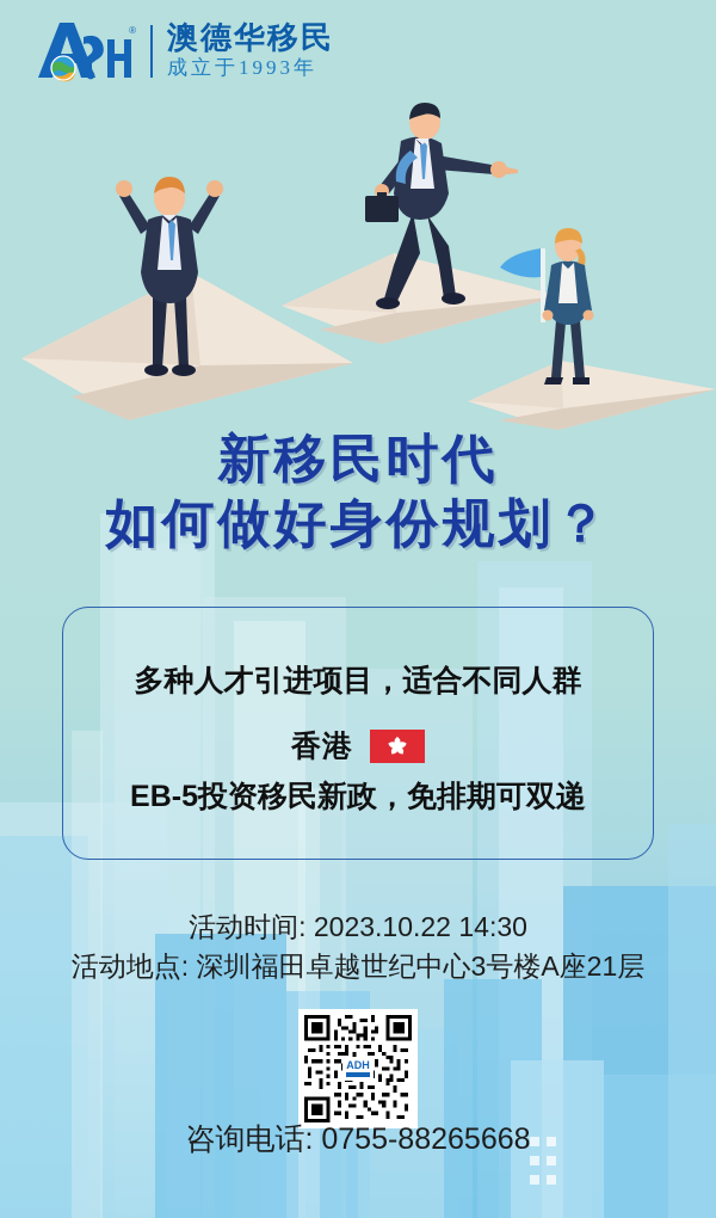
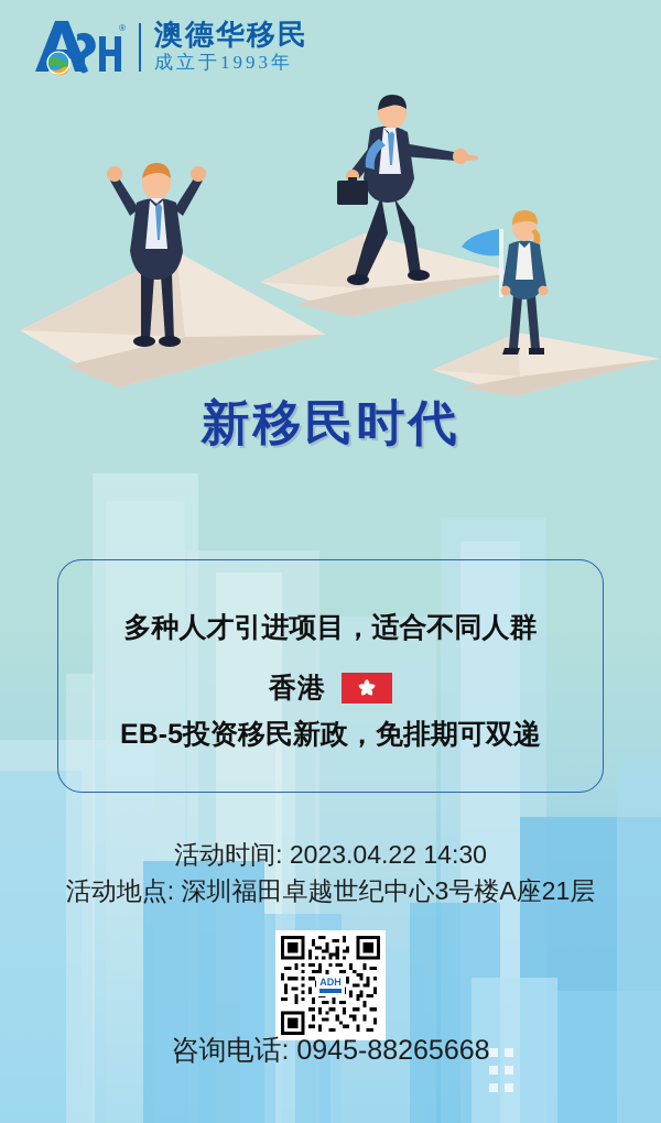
  ®
  澳德华移民
  成立于1993年
  新移民时代
- 如何做好身份规划？
  多种人才引进项目，适合不同人群
  香港
  EB-5投资移民新政，免排期可双递
- 活动时间: 2023.10.22 14:30
+ 活动时间: 2023.04.22 14:30
  活动地点: 深圳福田卓越世纪中心3号楼A座21层
  ADH
- 咨询电话: 0755-88265668
+ 咨询电话: 0945-88265668
